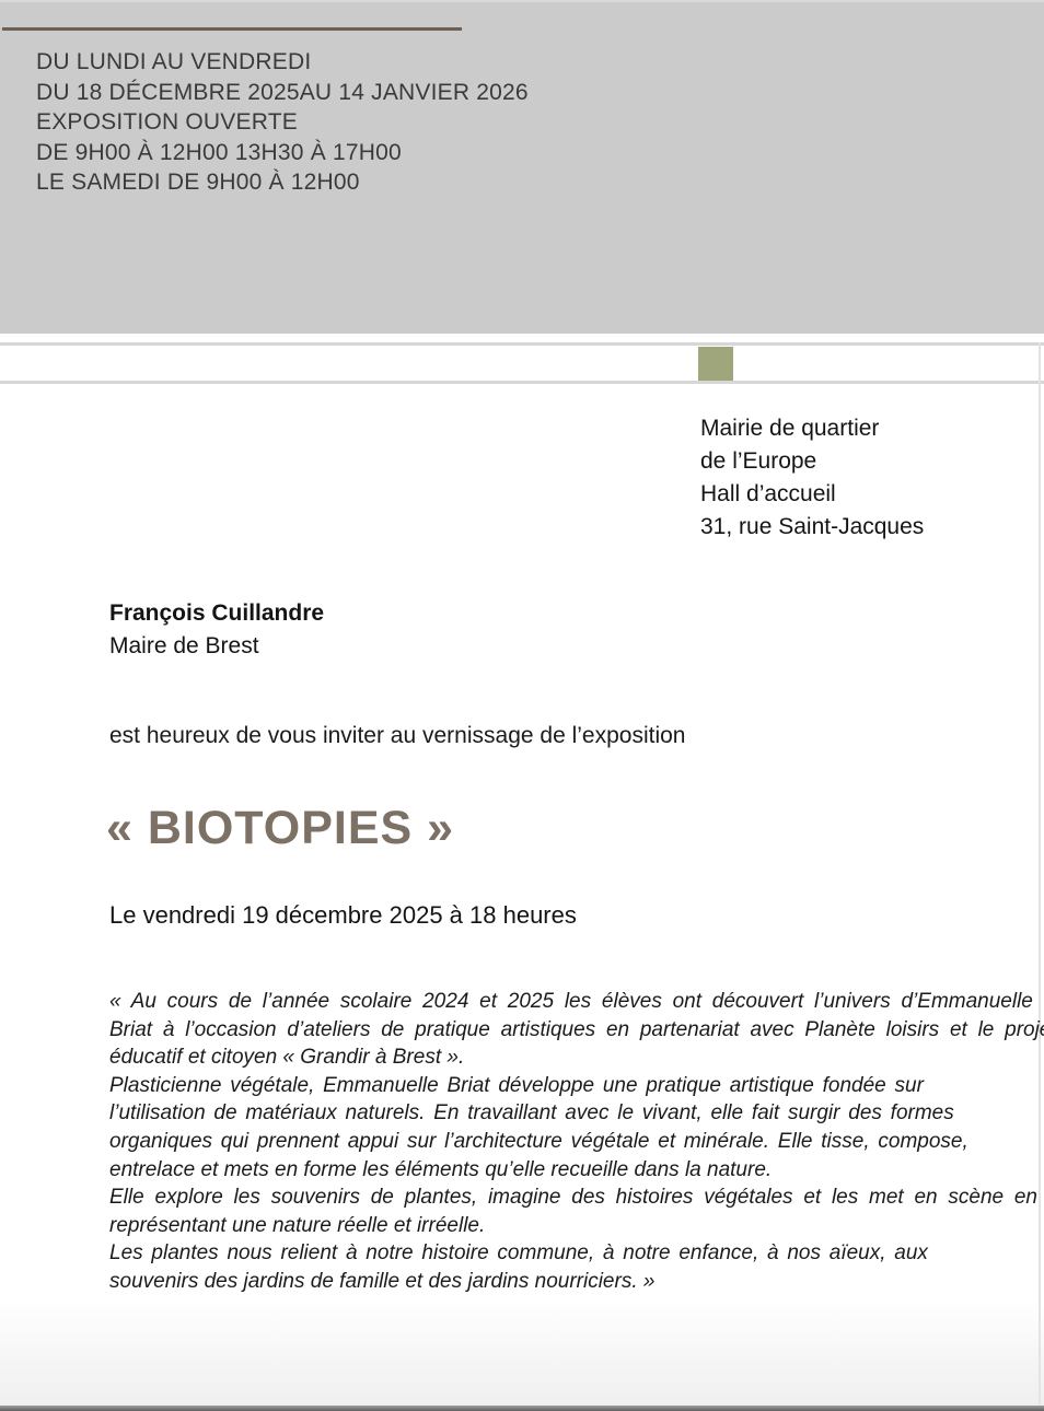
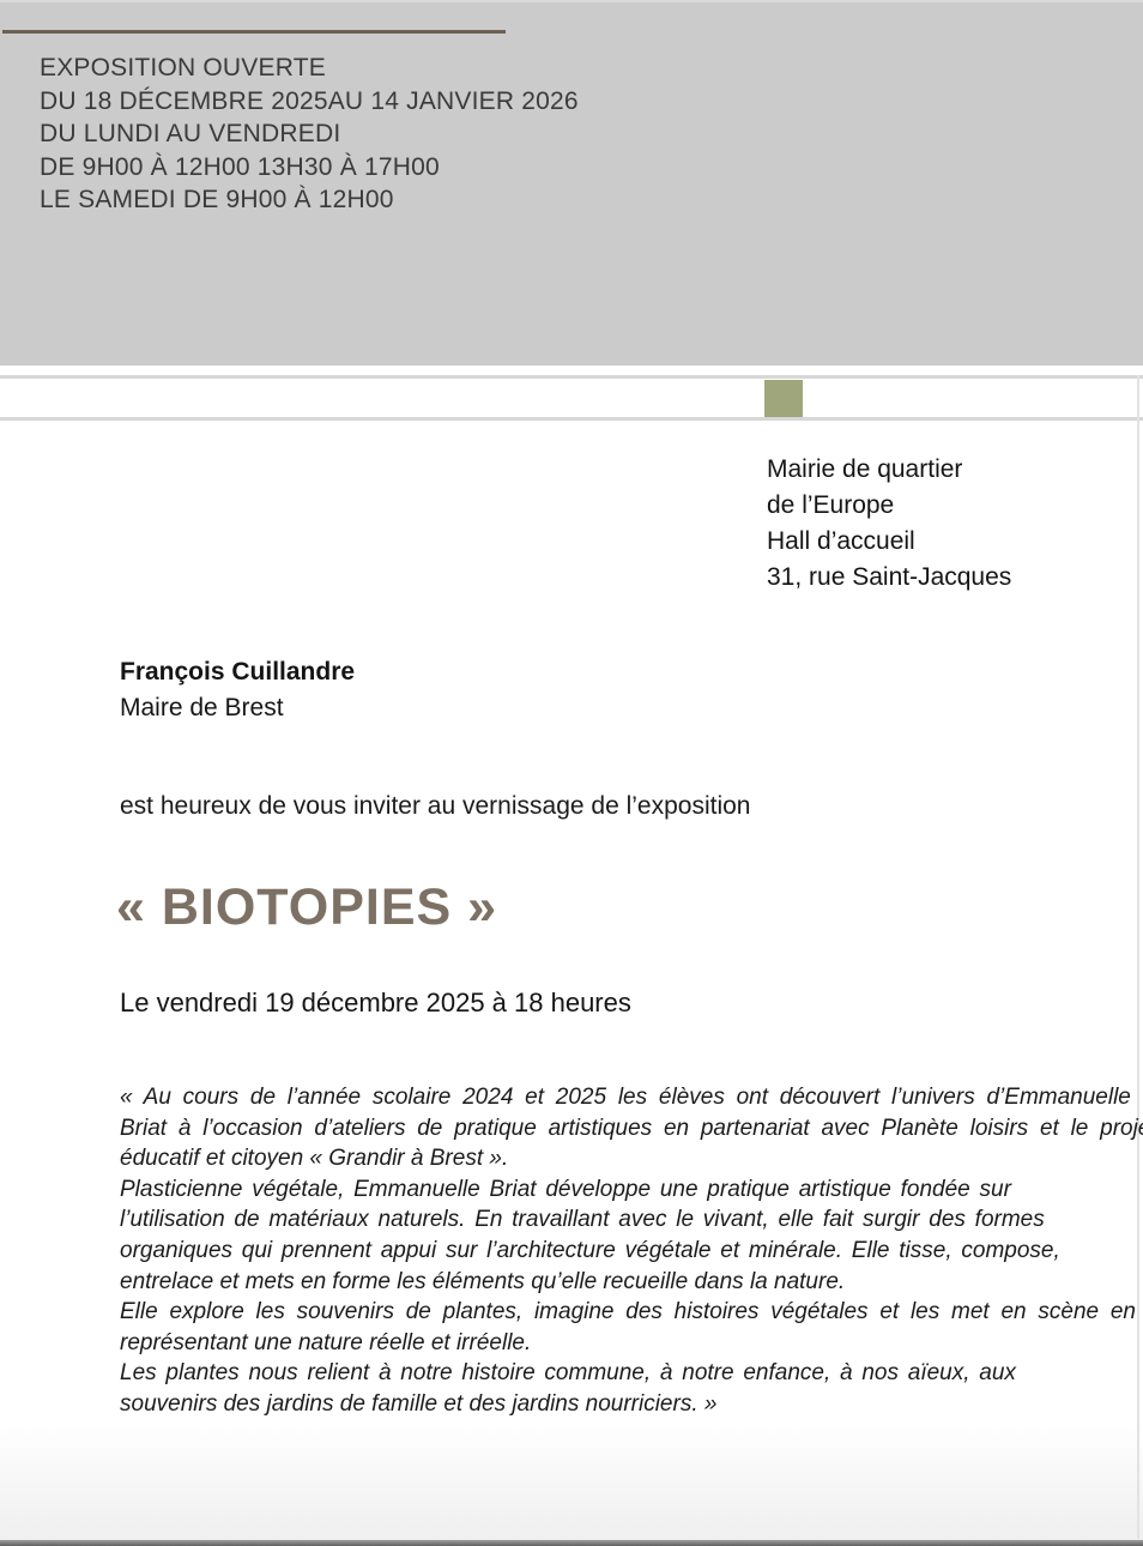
- DU LUNDI AU VENDREDI
+ EXPOSITION OUVERTE
  DU 18 DÉCEMBRE 2025AU 14 JANVIER 2026
- EXPOSITION OUVERTE
+ DU LUNDI AU VENDREDI
  DE 9H00 À 12H00 13H30 À 17H00
  LE SAMEDI DE 9H00 À 12H00
  Mairie de quartier
  de l’Europe
  Hall d’accueil
  31, rue Saint-Jacques
  François Cuillandre
  Maire de Brest
  est heureux de vous inviter au vernissage de l’exposition
  « BIOTOPIES »
  Le vendredi 19 décembre 2025 à 18 heures
  « Au cours de l’année scolaire 2024 et 2025 les élèves ont découvert l’univers d’Emmanuelle
  Briat à l’occasion d’ateliers de pratique artistiques en partenariat avec Planète loisirs et le proj
  éducatif et citoyen « Grandir à Brest ».
  Plasticienne végétale, Emmanuelle Briat développe une pratique artistique fondée sur
  l’utilisation de matériaux naturels. En travaillant avec le vivant, elle fait surgir des formes
  organiques qui prennent appui sur l’architecture végétale et minérale. Elle tisse, compose,
  entrelace et mets en forme les éléments qu’elle recueille dans la nature.
  Elle explore les souvenirs de plantes, imagine des histoires végétales et les met en scène en
  représentant une nature réelle et irréelle.
  Les plantes nous relient à notre histoire commune, à notre enfance, à nos aïeux, aux
  souvenirs des jardins de famille et des jardins nourriciers. »
